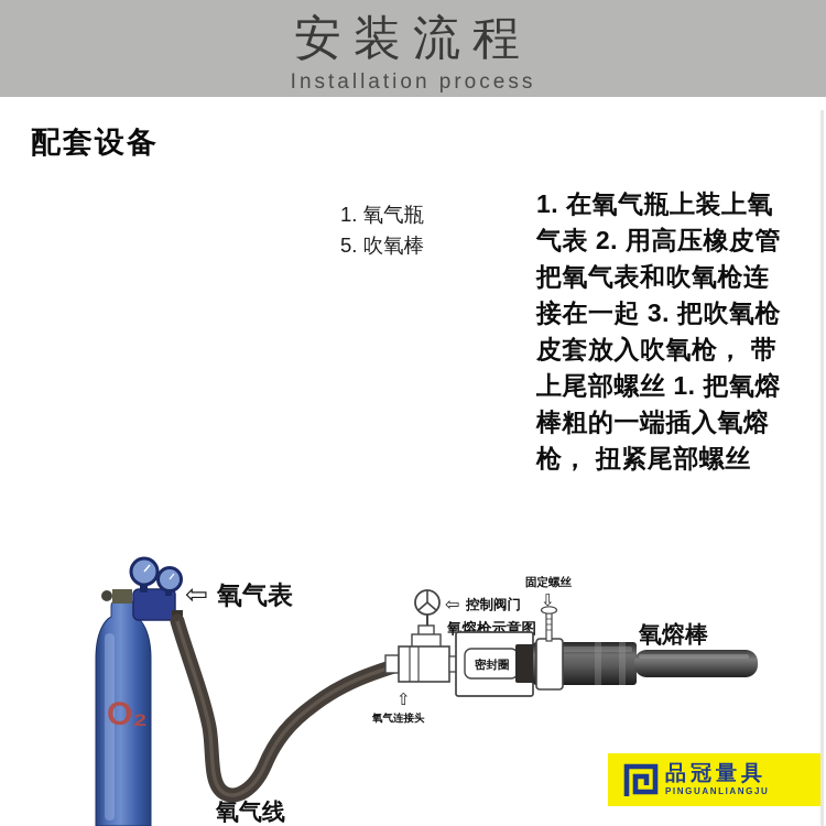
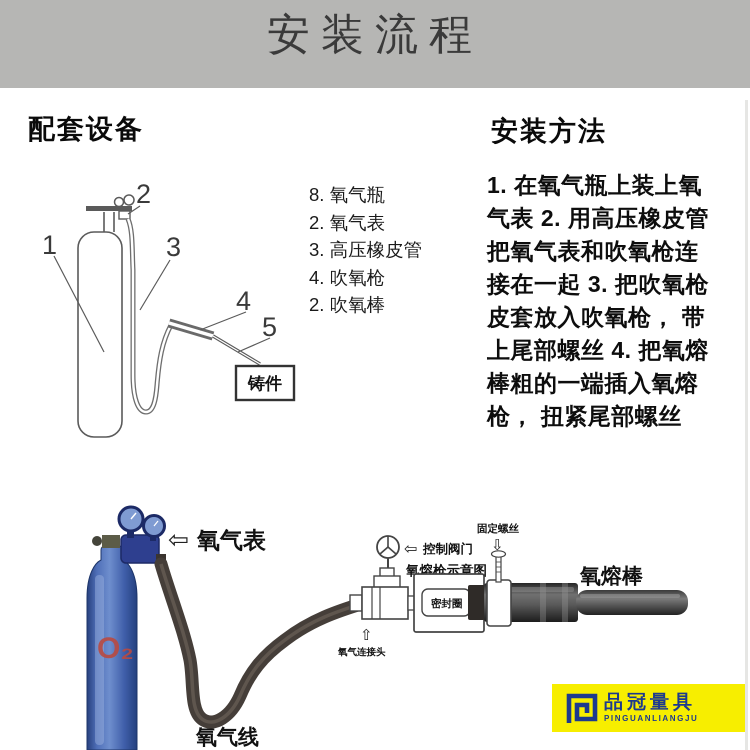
  安装流程
- Installation process
  配套设备
+ 铸件
+ 1
+ 2
+ 3
+ 4
+ 5
- 1. 氧气瓶
+ 8. 氧气瓶
+ 2. 氧气表
+ 3. 高压橡皮管
+ 4. 吹氧枪
- 5. 吹氧棒
+ 2. 吹氧棒
+ 安装方法
- 1. 在氧气瓶上装上氧气表 2. 用高压橡皮管把氧气表和吹氧枪连接在一起 3. 把吹氧枪皮套放入吹氧枪， 带上尾部螺丝 1. 把氧熔棒粗的一端插入氧熔枪， 扭紧尾部螺丝
+ 1. 在氧气瓶上装上氧气表 2. 用高压橡皮管把氧气表和吹氧枪连接在一起 3. 把吹氧枪皮套放入吹氧枪， 带上尾部螺丝 4. 把氧熔棒粗的一端插入氧熔枪， 扭紧尾部螺丝
  O₂
  ⇦
  氧气表
  氧气线
  ⇦
  控制阀门
  氧熔枪示意图
  密封圈
  固定螺丝
  ⇩
  ⇧
  氧气连接头
  氧熔棒
  品冠量具
  PINGUANLIANGJU
